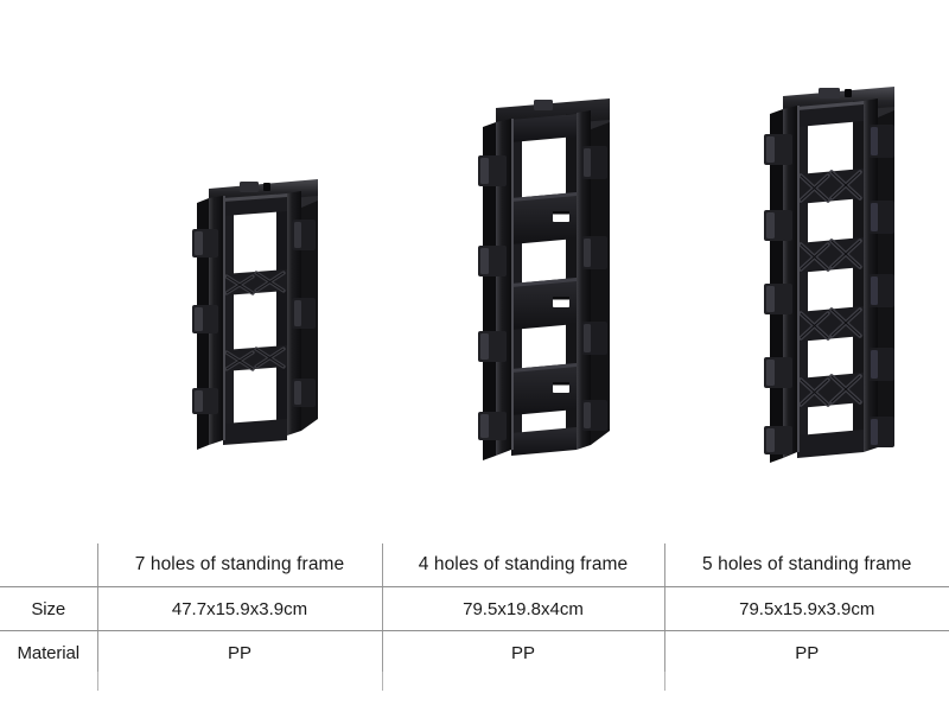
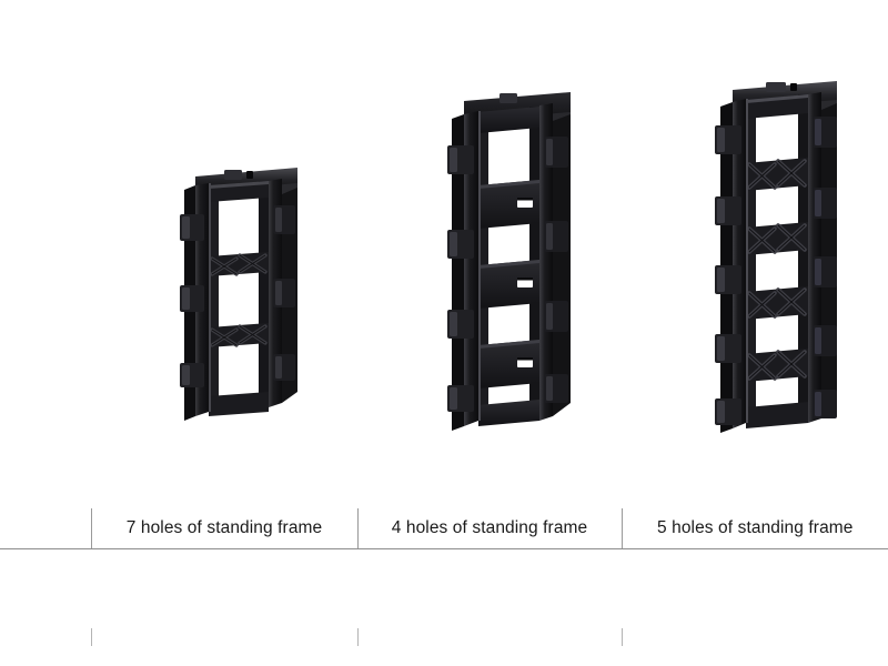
  	7 holes of standing frame	4 holes of standing frame	5 holes of standing frame
- Size	47.7x15.9x3.9cm	79.5x19.8x4cm	79.5x15.9x3.9cm
- Material	PP	PP	PP
